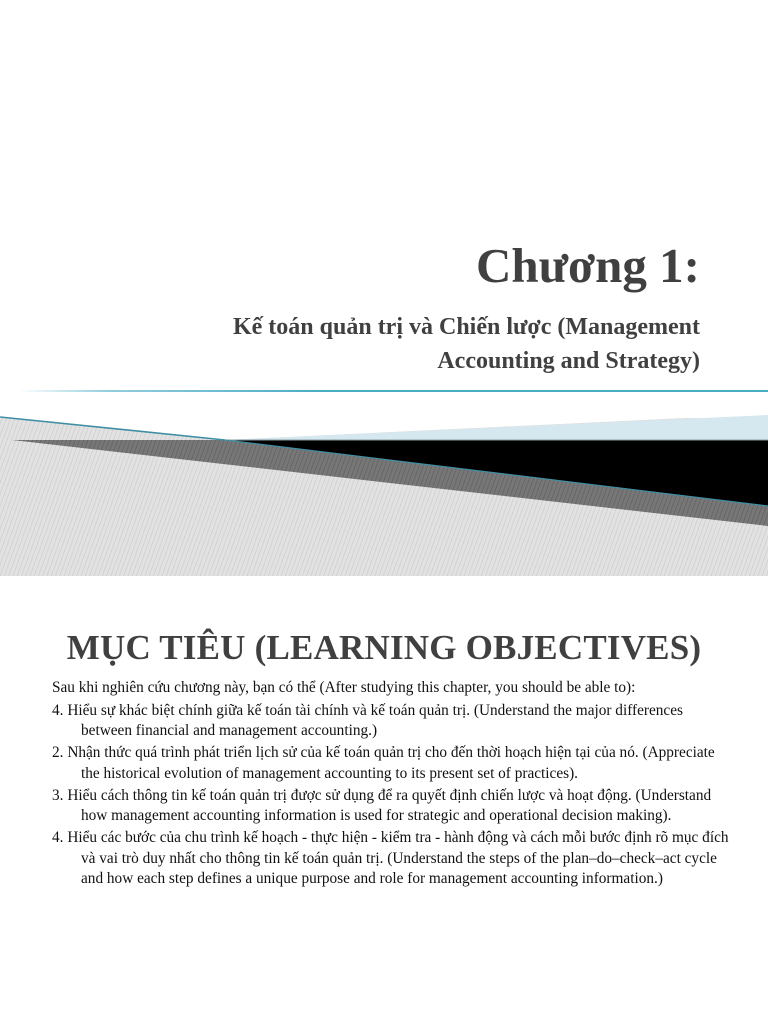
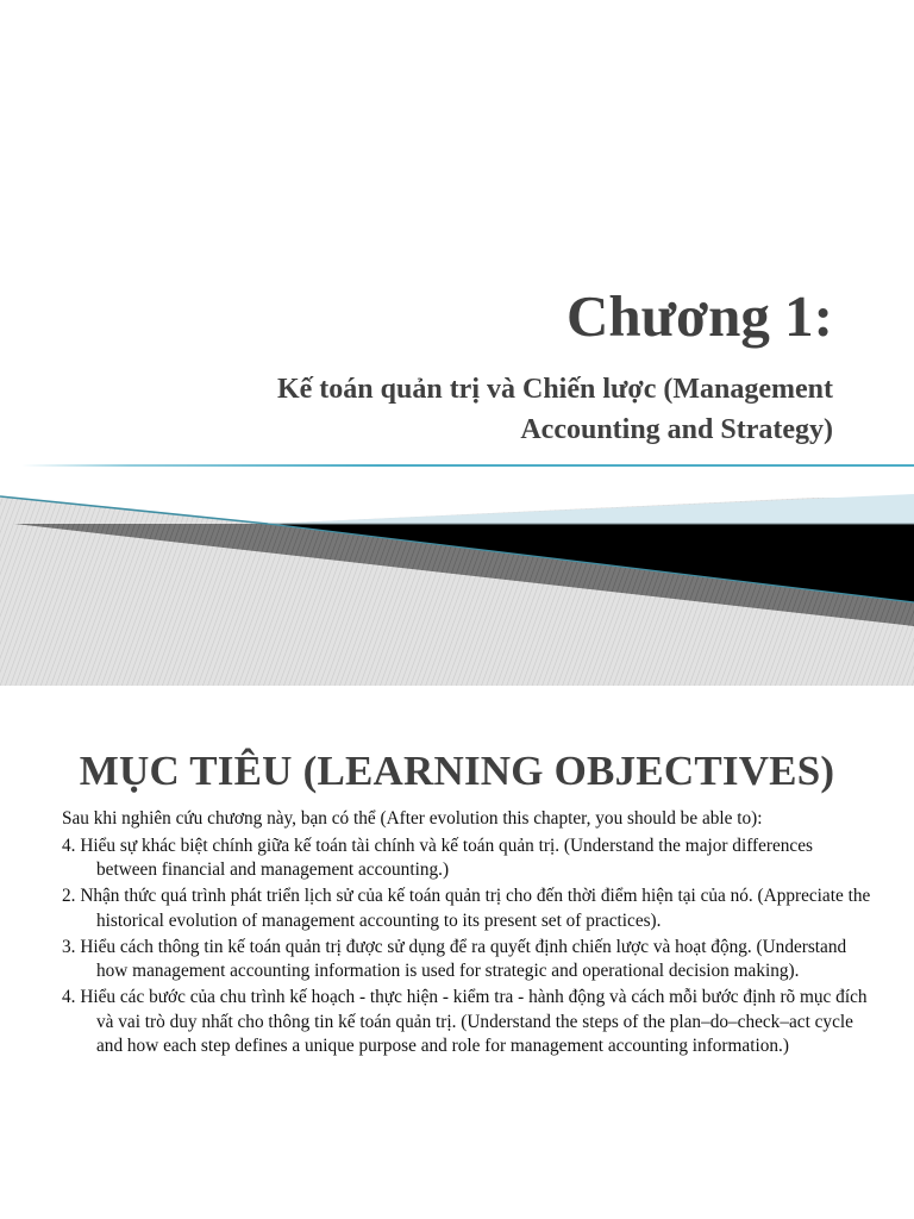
  Chương 1:
  Kế toán quản trị và Chiến lược (Management
  Accounting and Strategy)
  MỤC TIÊU (LEARNING OBJECTIVES)
- Sau khi nghiên cứu chương này, bạn có thể (After studying this chapter, you should be able to):
+ Sau khi nghiên cứu chương này, bạn có thể (After evolution this chapter, you should be able to):
  4. Hiểu sự khác biệt chính giữa kế toán tài chính và kế toán quản trị. (Understand the major differences between financial and management accounting.)
- 2. Nhận thức quá trình phát triển lịch sử của kế toán quản trị cho đến thời hoạch hiện tại của nó. (Appreciate the historical evolution of management accounting to its present set of practices).
+ 2. Nhận thức quá trình phát triển lịch sử của kế toán quản trị cho đến thời điểm hiện tại của nó. (Appreciate the historical evolution of management accounting to its present set of practices).
  3. Hiểu cách thông tin kế toán quản trị được sử dụng để ra quyết định chiến lược và hoạt động. (Understand how management accounting information is used for strategic and operational decision making).
  4. Hiểu các bước của chu trình kế hoạch - thực hiện - kiểm tra - hành động và cách mỗi bước định rõ mục đích và vai trò duy nhất cho thông tin kế toán quản trị. (Understand the steps of the plan–do–check–act cycle and how each step defines a unique purpose and role for management accounting information.)
